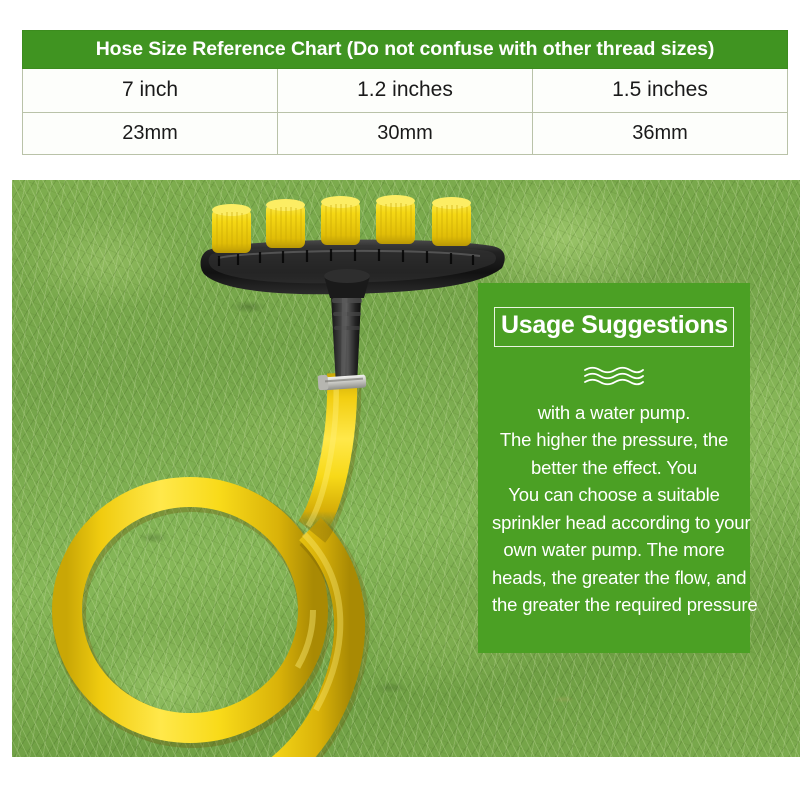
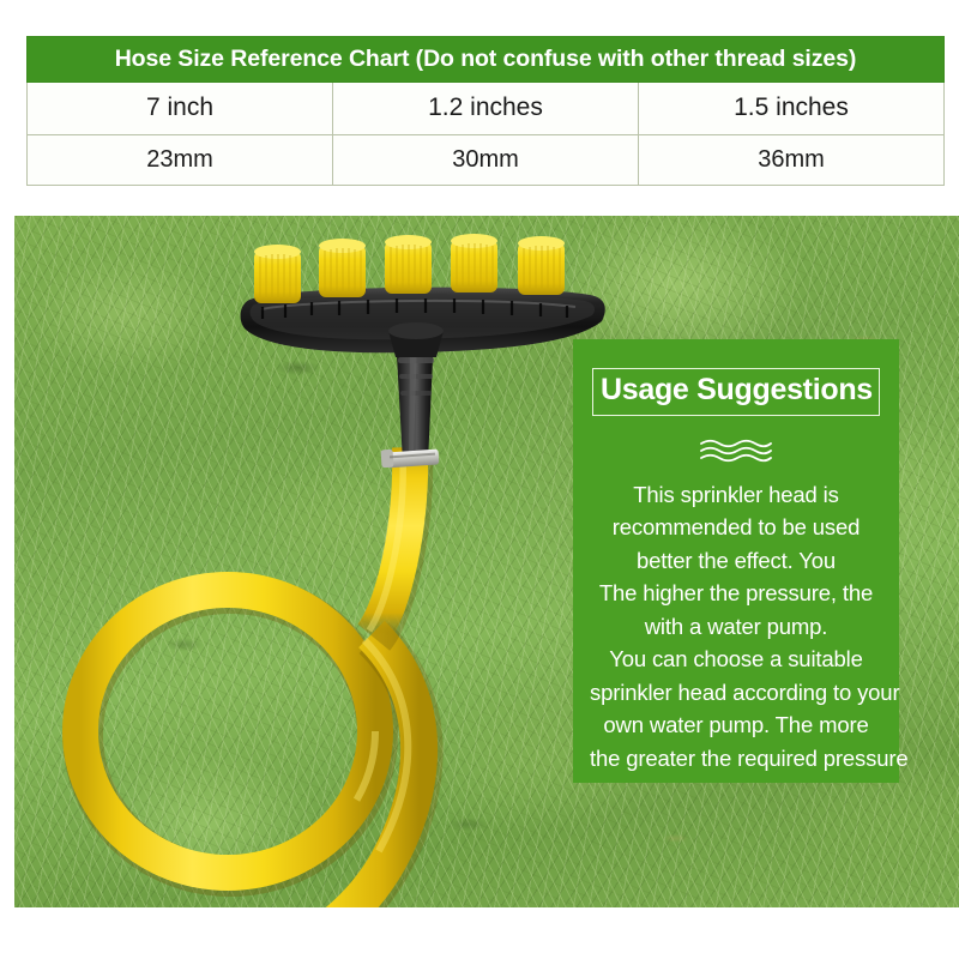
  Hose Size Reference Chart (Do not confuse with other thread sizes)
  7 inch	1.2 inches	1.5 inches
  23mm	30mm	36mm
  Usage Suggestions
+ This sprinkler head is
+ recommended to be used
- with a water pump.
+ better the effect. You
  The higher the pressure, the
- better the effect. You
+ with a water pump.
  You can choose a suitable
  sprinkler head according to your
  own water pump. The more
- heads, the greater the flow, and
  the greater the required pressure
